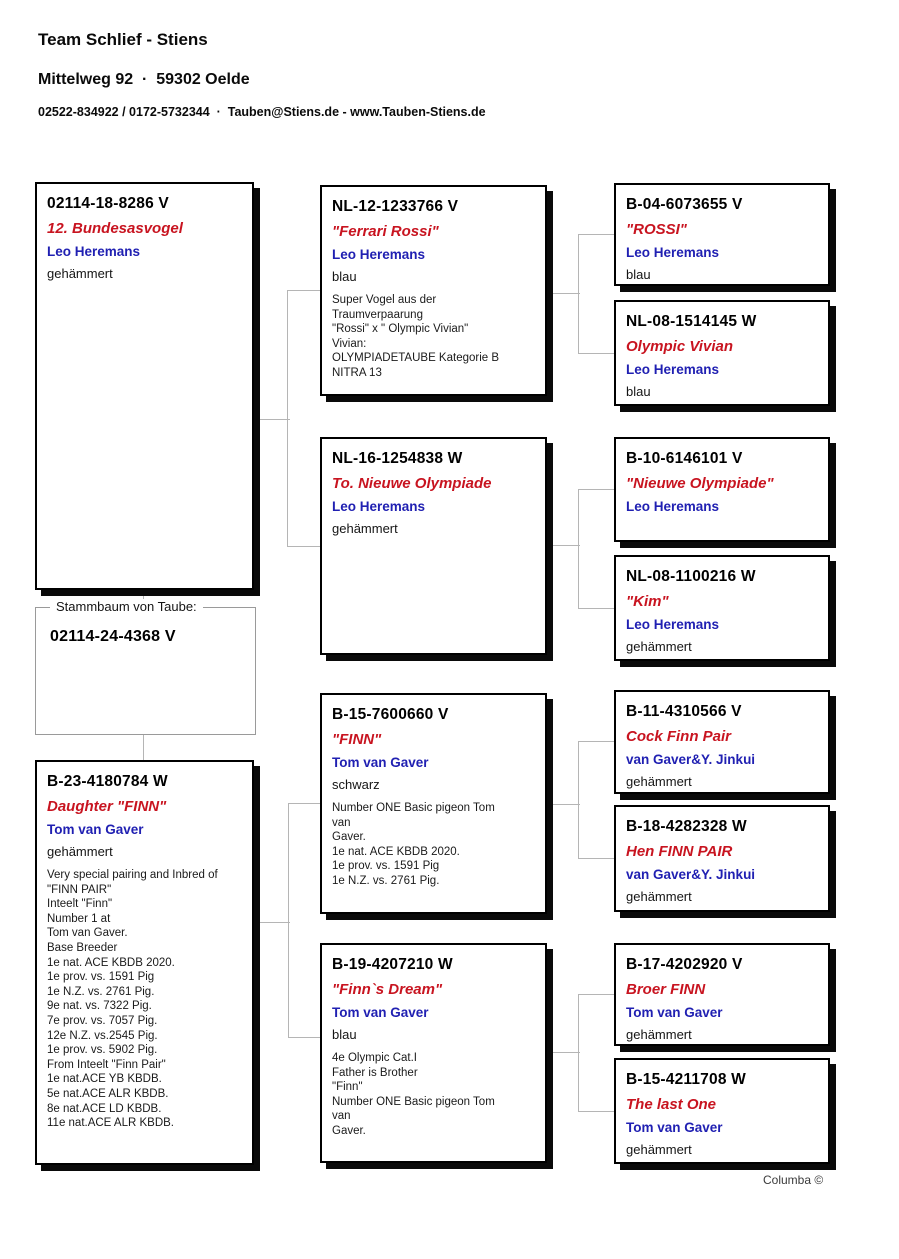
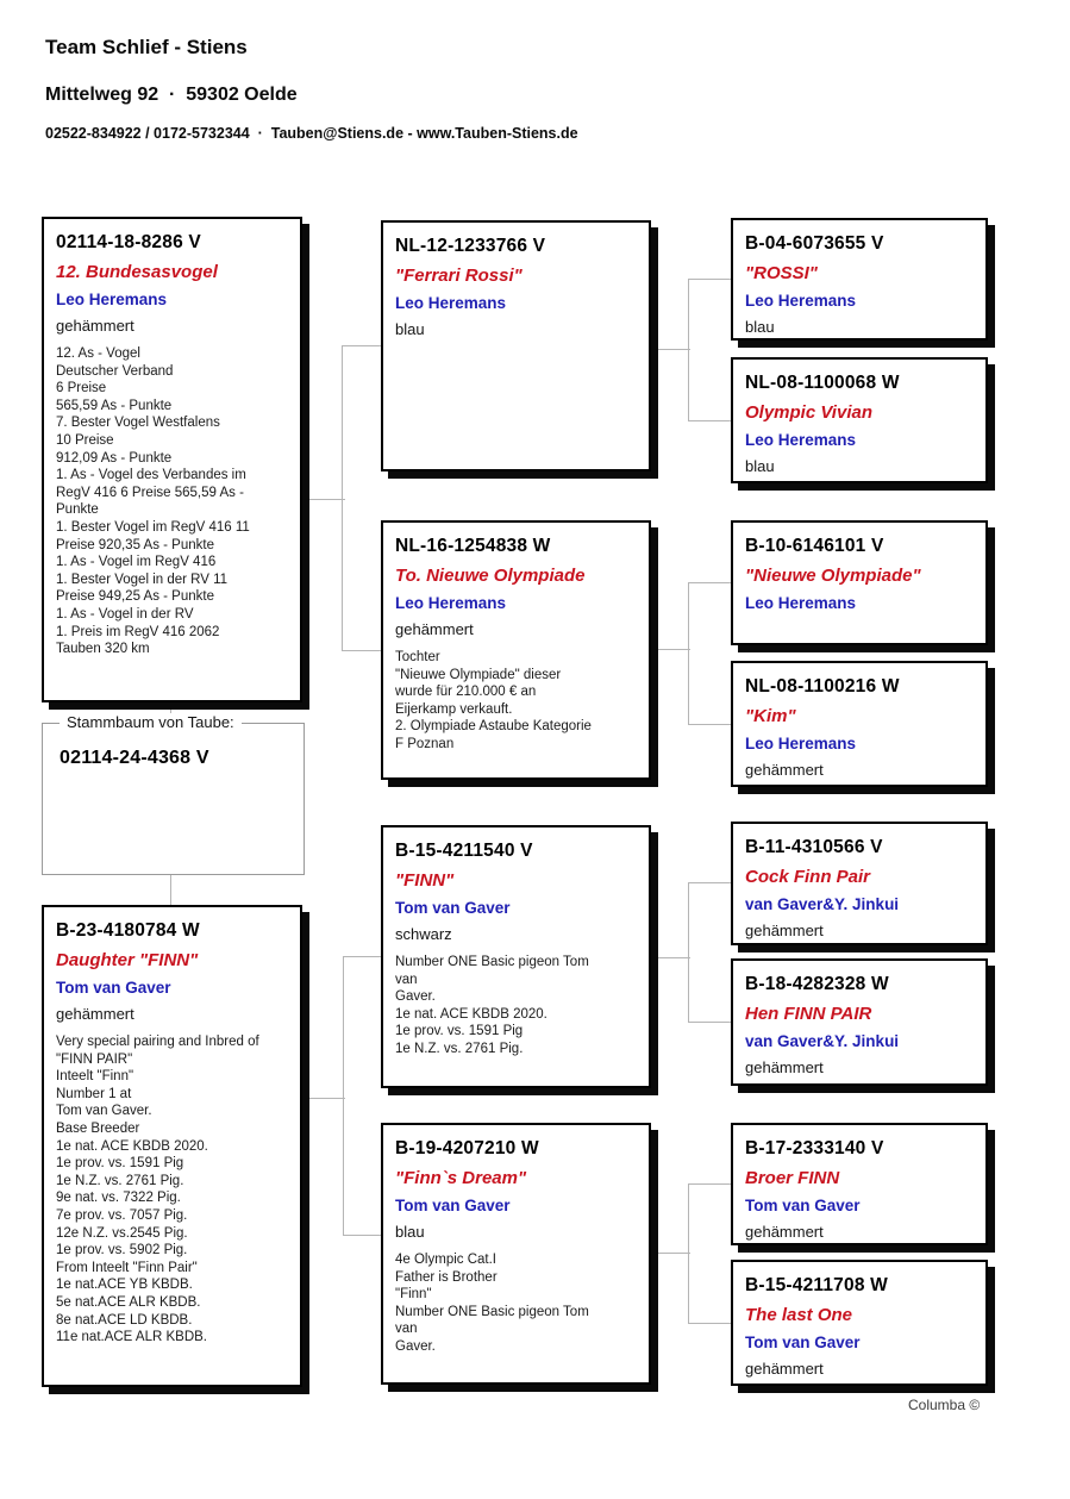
  Team Schlief - Stiens
  Mittelweg 92 · 59302 Oelde
  02522-834922 / 0172-5732344 · Tauben@Stiens.de - www.Tauben-Stiens.de
  02114-18-8286 V
  12. Bundesasvogel
  Leo Heremans
  gehämmert
+ 12. As - Vogel
+ Deutscher Verband
+ 6 Preise
+ 565,59 As - Punkte
+ 7. Bester Vogel Westfalens
+ 10 Preise
+ 912,09 As - Punkte
+ 1. As - Vogel des Verbandes im
+ RegV 416 6 Preise 565,59 As -
+ Punkte
+ 1. Bester Vogel im RegV 416 11
+ Preise 920,35 As - Punkte
+ 1. As - Vogel im RegV 416
+ 1. Bester Vogel in der RV 11
+ Preise 949,25 As - Punkte
+ 1. As - Vogel in der RV
+ 1. Preis im RegV 416 2062
+ Tauben 320 km
  Stammbaum von Taube:
  02114-24-4368 V
  B-23-4180784 W
  Daughter "FINN"
  Tom van Gaver
  gehämmert
  Very special pairing and Inbred of
  "FINN PAIR"
  Inteelt "Finn"
  Number 1 at
  Tom van Gaver.
  Base Breeder
  1e nat. ACE KBDB 2020.
  1e prov. vs. 1591 Pig
  1e N.Z. vs. 2761 Pig.
  9e nat. vs. 7322 Pig.
  7e prov. vs. 7057 Pig.
  12e N.Z. vs.2545 Pig.
  1e prov. vs. 5902 Pig.
  From Inteelt "Finn Pair"
  1e nat.ACE YB KBDB.
  5e nat.ACE ALR KBDB.
  8e nat.ACE LD KBDB.
  11e nat.ACE ALR KBDB.
  NL-12-1233766 V
  "Ferrari Rossi"
  Leo Heremans
  blau
- Super Vogel aus der
- Traumverpaarung
- "Rossi" x " Olympic Vivian"
- Vivian:
- OLYMPIADETAUBE Kategorie B
- NITRA 13
  NL-16-1254838 W
  To. Nieuwe Olympiade
  Leo Heremans
  gehämmert
+ Tochter
+ "Nieuwe Olympiade" dieser
+ wurde für 210.000 € an
+ Eijerkamp verkauft.
+ 2. Olympiade Astaube Kategorie
+ F Poznan
- B-15-7600660 V
+ B-15-4211540 V
  "FINN"
  Tom van Gaver
  schwarz
  Number ONE Basic pigeon Tom
  van
  Gaver.
  1e nat. ACE KBDB 2020.
  1e prov. vs. 1591 Pig
  1e N.Z. vs. 2761 Pig.
  B-19-4207210 W
  "Finn`s Dream"
  Tom van Gaver
  blau
  4e Olympic Cat.I
  Father is Brother
  "Finn"
  Number ONE Basic pigeon Tom
  van
  Gaver.
  B-04-6073655 V
  "ROSSI"
  Leo Heremans
  blau
- NL-08-1514145 W
+ NL-08-1100068 W
  Olympic Vivian
  Leo Heremans
  blau
  B-10-6146101 V
  "Nieuwe Olympiade"
  Leo Heremans
  NL-08-1100216 W
  "Kim"
  Leo Heremans
  gehämmert
  B-11-4310566 V
  Cock Finn Pair
  van Gaver&Y. Jinkui
  gehämmert
  B-18-4282328 W
  Hen FINN PAIR
  van Gaver&Y. Jinkui
  gehämmert
- B-17-4202920 V
+ B-17-2333140 V
  Broer FINN
  Tom van Gaver
  gehämmert
  B-15-4211708 W
  The last One
  Tom van Gaver
  gehämmert
  Columba ©
